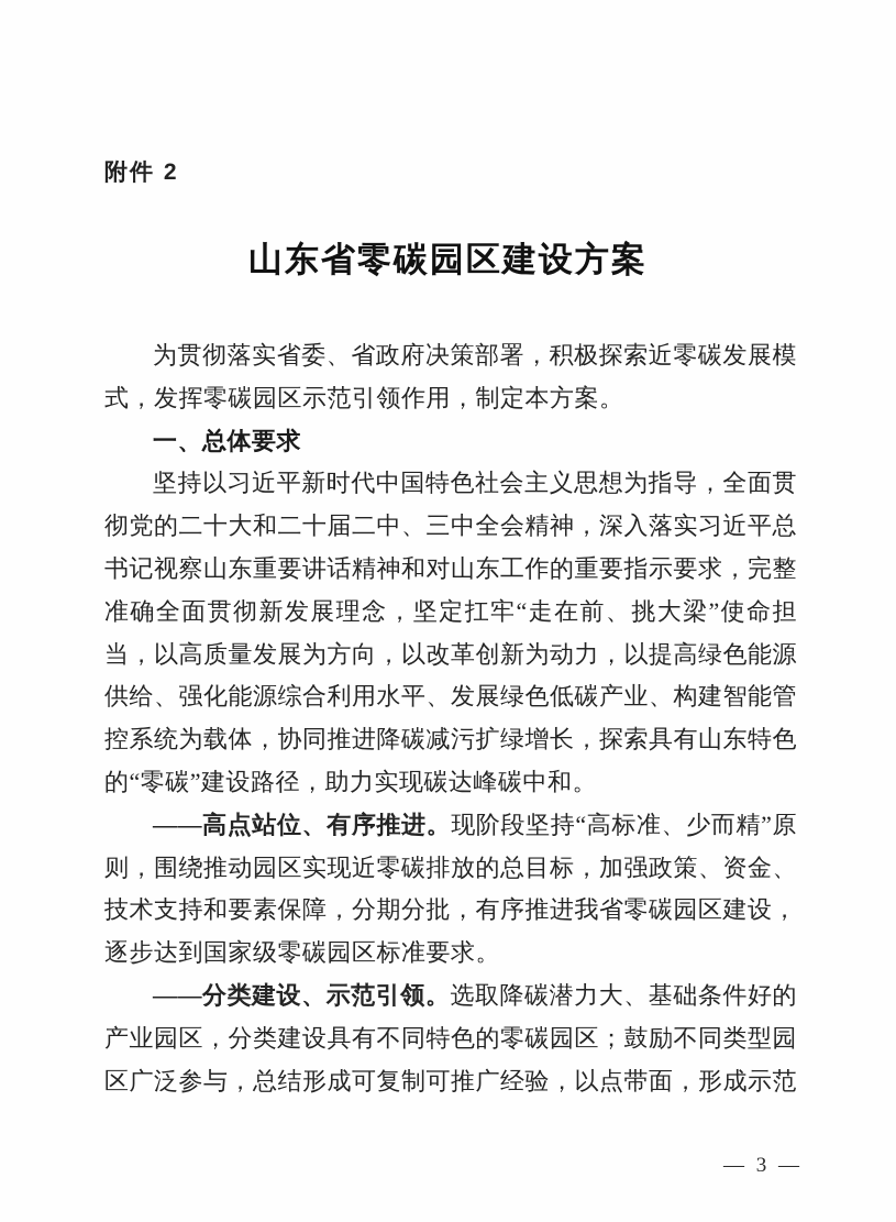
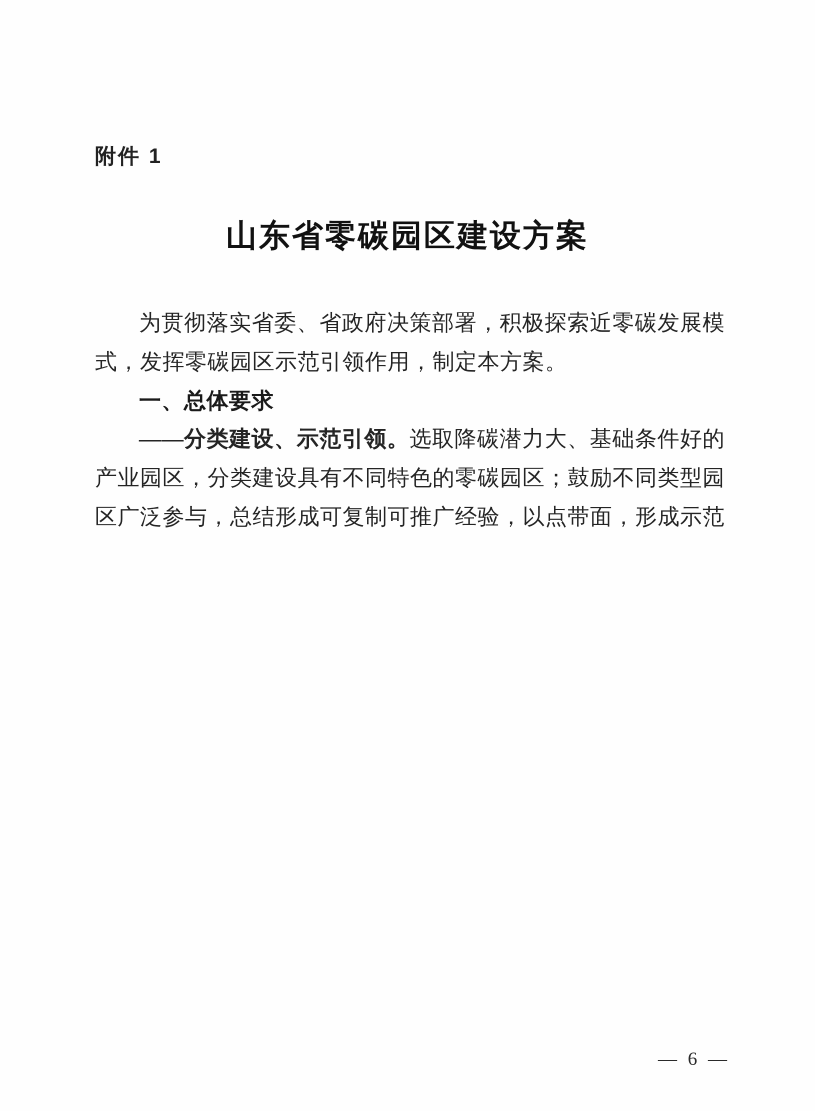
- 附件 2
+ 附件 1
  山东省零碳园区建设方案
  为贯彻落实省委、省政府决策部署，积极探索近零碳发展模式，发挥零碳园区示范引领作用，制定本方案。
  一、总体要求
- 坚持以习近平新时代中国特色社会主义思想为指导，全面贯彻党的二十大和二十届二中、三中全会精神，深入落实习近平总书记视察山东重要讲话精神和对山东工作的重要指示要求，完整准确全面贯彻新发展理念，坚定扛牢“走在前、挑大梁”使命担当，以高质量发展为方向，以改革创新为动力，以提高绿色能源供给、强化能源综合利用水平、发展绿色低碳产业、构建智能管控系统为载体，协同推进降碳减污扩绿增长，探索具有山东特色的“零碳”建设路径，助力实现碳达峰碳中和。
- ——高点站位、有序推进。现阶段坚持“高标准、少而精”原则，围绕推动园区实现近零碳排放的总目标，加强政策、资金、技术支持和要素保障，分期分批，有序推进我省零碳园区建设，逐步达到国家级零碳园区标准要求。
  ——分类建设、示范引领。选取降碳潜力大、基础条件好的产业园区，分类建设具有不同特色的零碳园区；鼓励不同类型园区广泛参与，总结形成可复制可推广经验，以点带面，形成示范
- — 3 —
+ — 6 —
